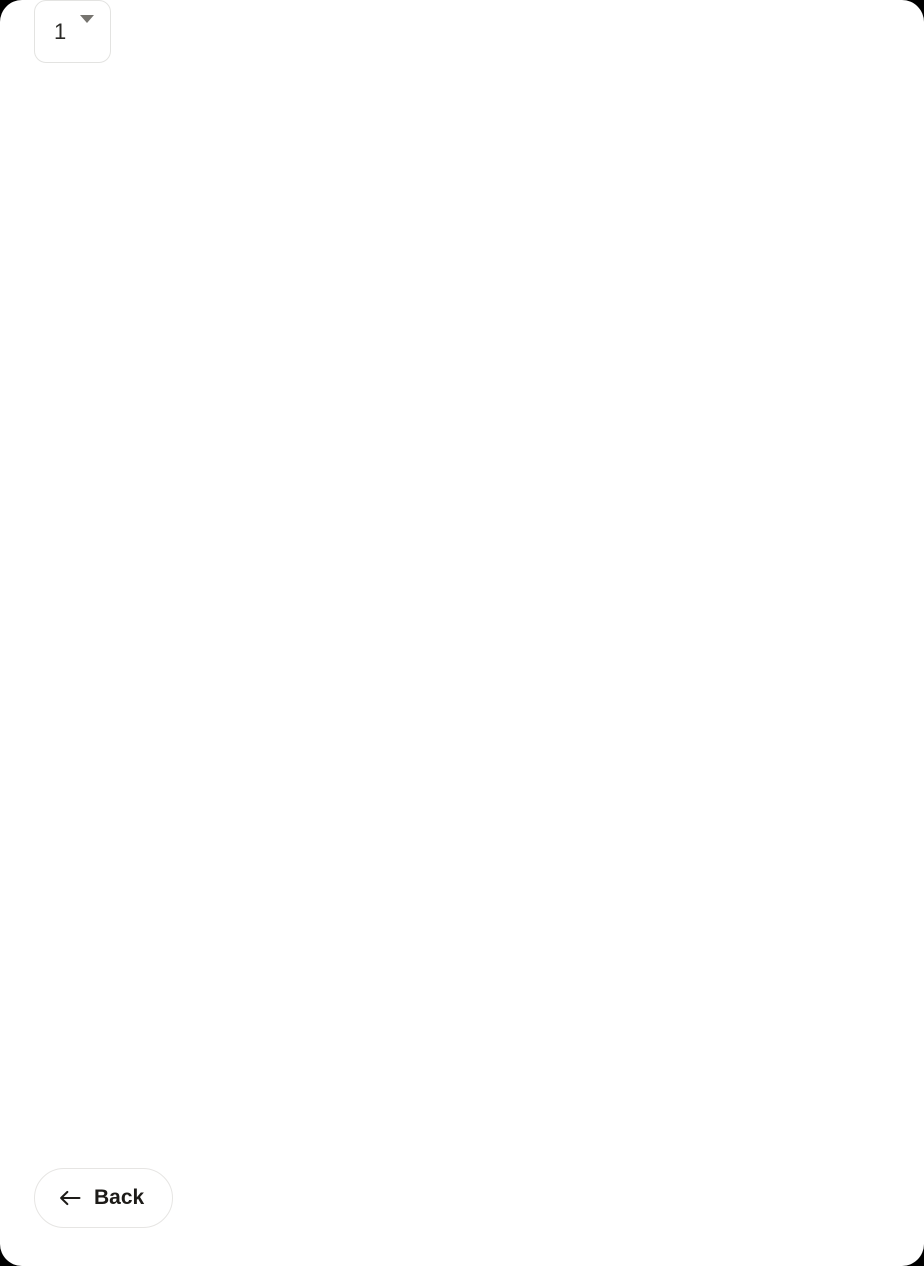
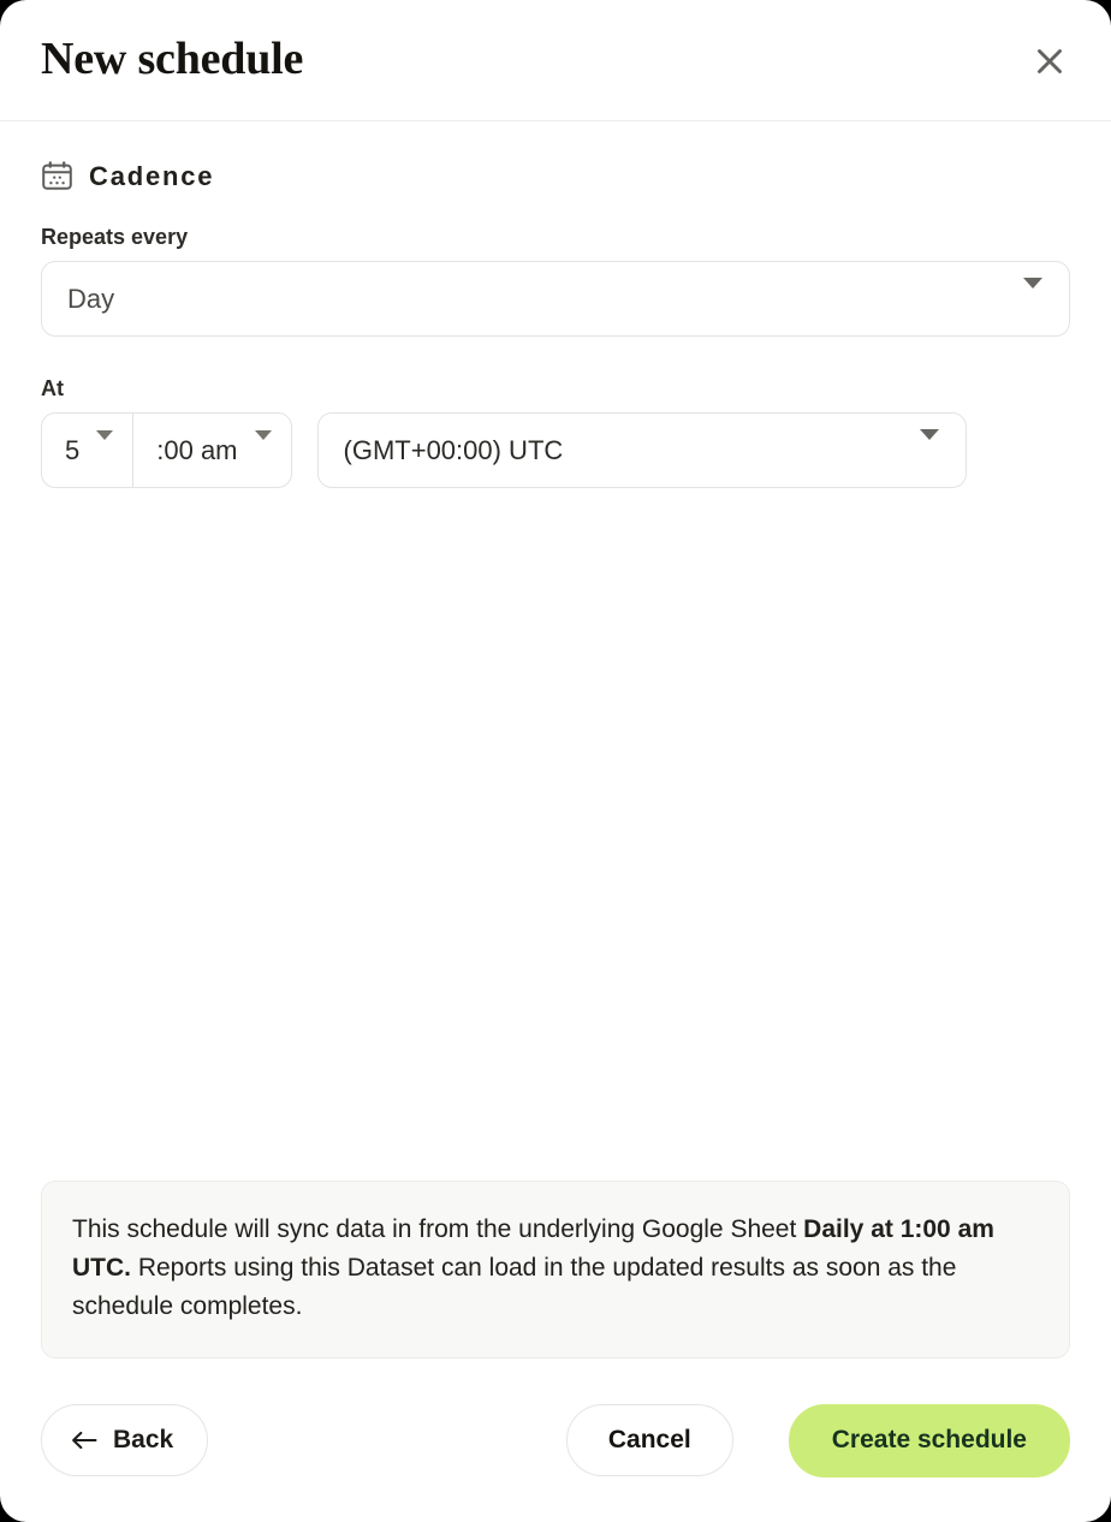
+ New schedule
+ Cadence
+ Repeats every
+ Day
+ At
- 1
+ 5
+ :00 am
+ (GMT+00:00) UTC
+ This schedule will sync data in from the underlying Google Sheet Daily at 1:00 am UTC. Reports using this Dataset can load in the updated results as soon as the schedule completes.
  Back
+ Cancel
+ Create schedule
